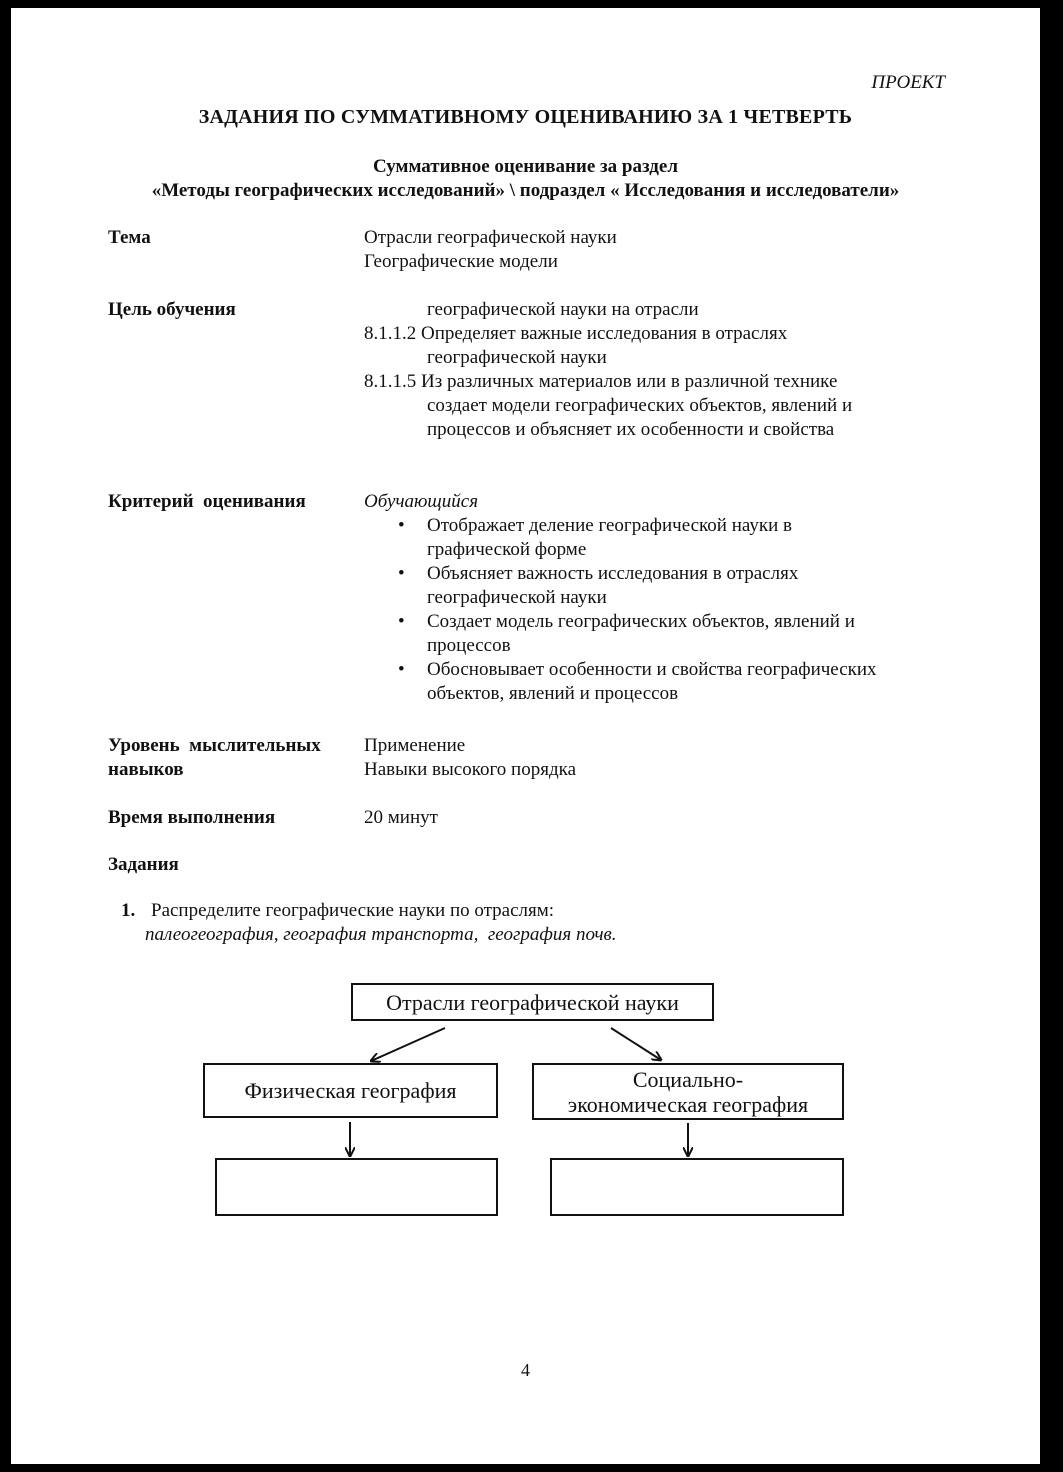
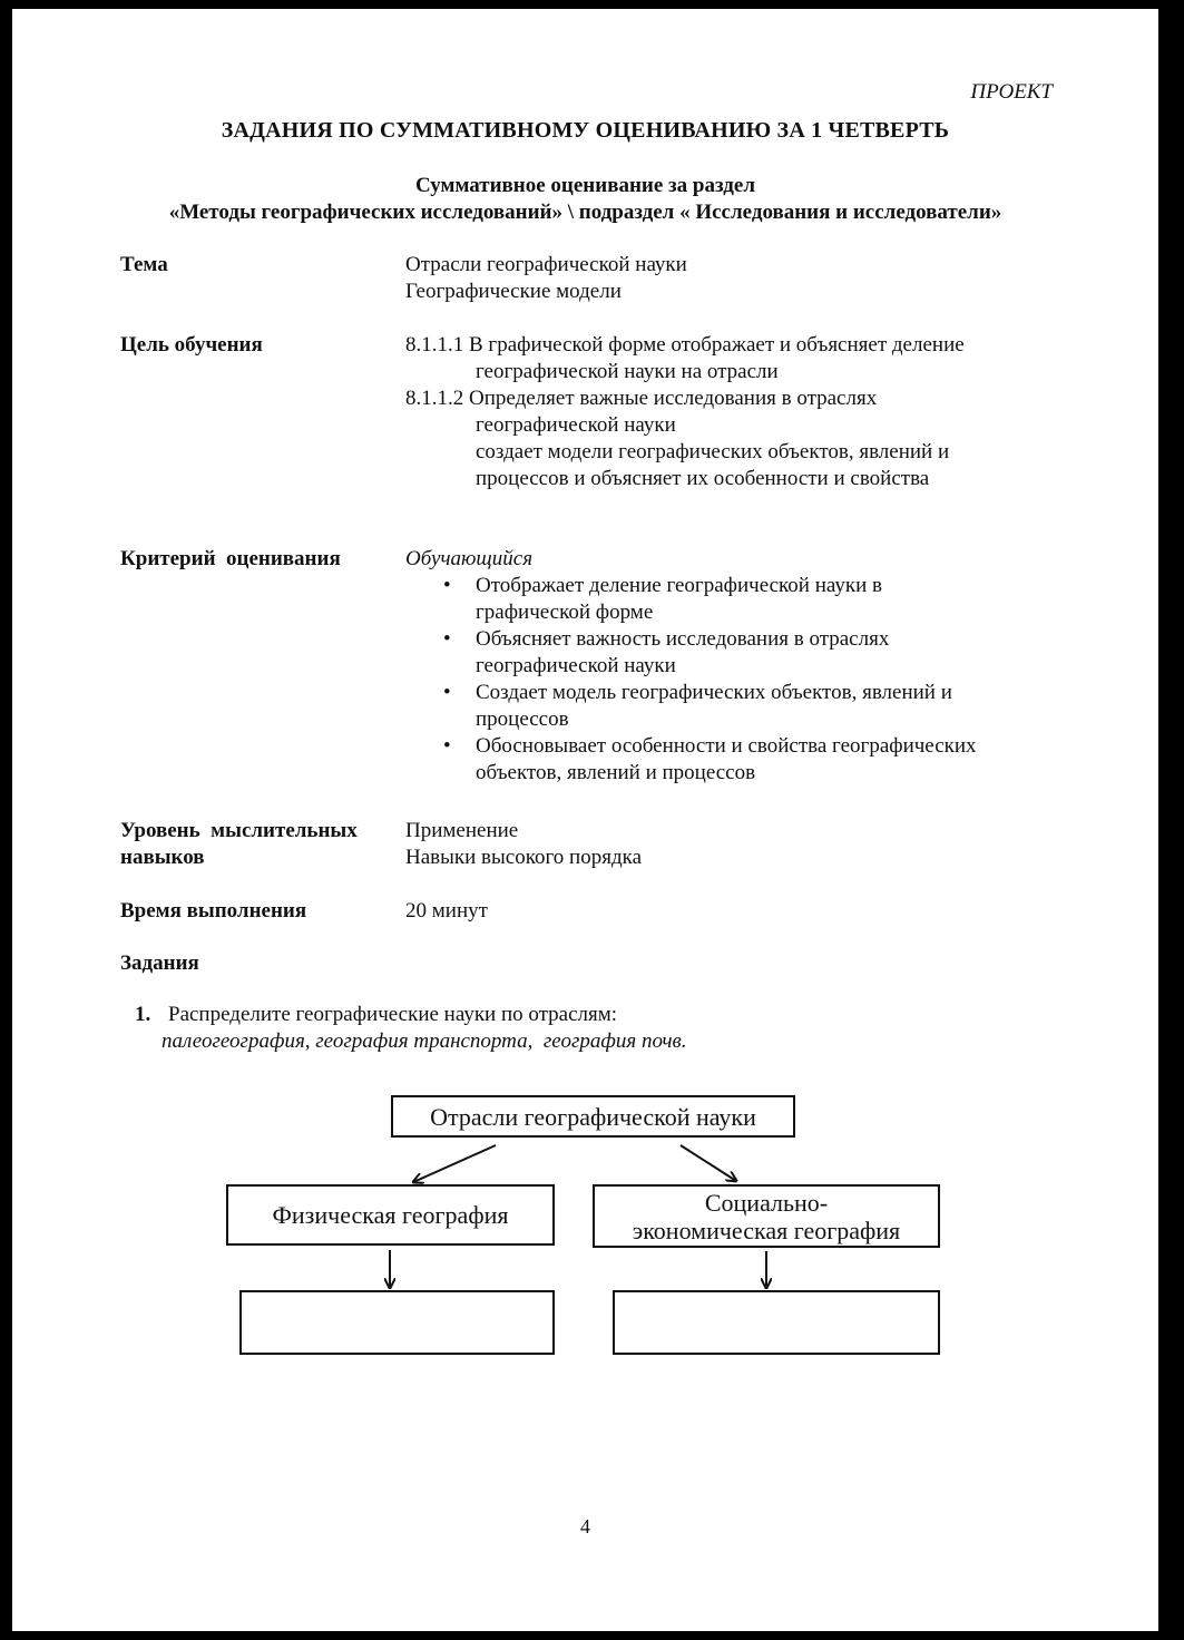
  ПРОЕКТ
  ЗАДАНИЯ ПО СУММАТИВНОМУ ОЦЕНИВАНИЮ ЗА 1 ЧЕТВЕРТЬ
  Суммативное оценивание за раздел
  «Методы географических исследований» \ подраздел « Исследования и исследователи»
  Тема
  Отрасли географической науки
  Географические модели
  Цель обучения
+ 8.1.1.1 В графической форме отображает и объясняет деление
  географической науки на отрасли
  8.1.1.2 Определяет важные исследования в отраслях
  географической науки
- 8.1.1.5 Из различных материалов или в различной технике
  создает модели географических объектов, явлений и
  процессов и объясняет их особенности и свойства
  Критерий оценивания
  Обучающийся
  •
  Отображает деление географической науки в
  графической форме
  •
  Объясняет важность исследования в отраслях
  географической науки
  •
  Создает модель географических объектов, явлений и
  процессов
  •
  Обосновывает особенности и свойства географических
  объектов, явлений и процессов
  Уровень мыслительных
  навыков
  Применение
  Навыки высокого порядка
  Время выполнения
  20 минут
  Задания
  1.
  Распределите географические науки по отраслям:
  палеогеография, география транспорта, география почв.
  Отрасли географической науки
  Физическая география
  Социально-
  экономическая география
  4
